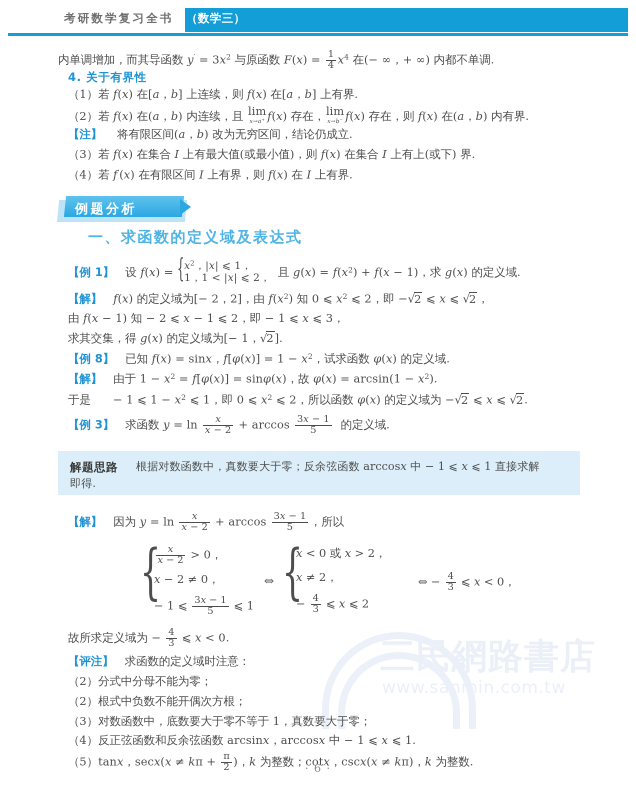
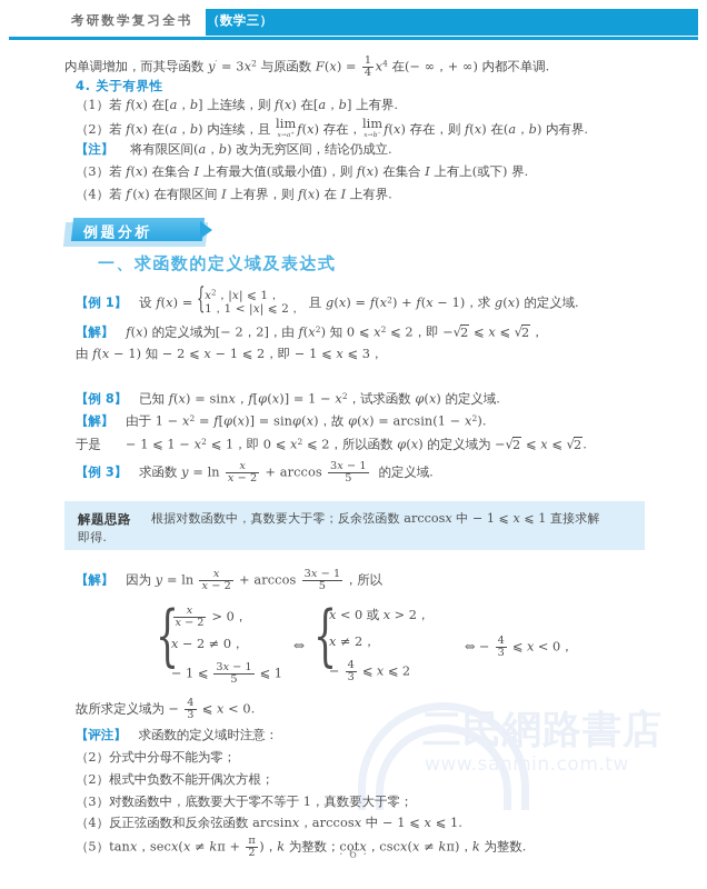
  考研数学复习全书
  （数学三）
  内单调增加，而其导函数 y′ = 3x2 与原函数 F(x) =
  1
  4
  x4 在(− ∞，+ ∞) 内都不单调.
  4. 关于有界性
  （1）若 f(x) 在[a，b] 上连续，则 f(x) 在[a，b] 上有界.
  （2）若 f(x) 在(a，b) 内连续，且
  lim
  f(x) 存在，
  lim
  f(x) 存在，则 f(x) 在(a，b) 内有界.
  【注】 将有限区间(a，b) 改为无穷区间，结论仍成立.
  （3）若 f(x) 在集合 I 上有最大值(或最小值)，则 f(x) 在集合 I 上有上(或下) 界.
  （4）若 f′(x) 在有限区间 I 上有界，则 f(x) 在 I 上有界.
  例题分析
  一、求函数的定义域及表达式
  【例 1】 设 f(x) =
  {
  x2，|x| ⩽ 1，
  1，1 < |x| ⩽ 2，
  且 g(x) = f(x2) + f(x − 1)，求 g(x) 的定义域.
  【解】 f(x) 的定义域为[− 2，2]，由 f(x2) 知 0 ⩽ x2 ⩽ 2，即 −√2 ⩽ x ⩽ √2，
  由 f(x − 1) 知 − 2 ⩽ x − 1 ⩽ 2，即 − 1 ⩽ x ⩽ 3，
- 求其交集，得 g(x) 的定义域为[− 1，√2].
  【例 8】 已知 f(x) = sinx，f[φ(x)] = 1 − x2，试求函数 φ(x) 的定义域.
  【解】 由于 1 − x2 = f[φ(x)] = sinφ(x)，故 φ(x) = arcsin(1 − x2).
  于是 − 1 ⩽ 1 − x2 ⩽ 1，即 0 ⩽ x2 ⩽ 2，所以函数 φ(x) 的定义域为 −√2 ⩽ x ⩽ √2.
  【例 3】 求函数 y = ln
  x
  x − 2
  + arccos
  3x − 1
  5
  的定义域.
  解题思路
  根据对数函数中，真数要大于零；反余弦函数 arccosx 中 − 1 ⩽ x ⩽ 1 直接求解
  即得.
  【解】 因为 y = ln
  x
  x − 2
  + arccos
  3x − 1
  5
  ，所以
  {
  x
  x − 2
  > 0，
  x − 2 ≠ 0，
  − 1 ⩽
  3x − 1
  5
  ⩽ 1
  ⇔
  {
  x < 0 或 x > 2，
  x ≠ 2，
  −
  4
  3
  ⩽ x ⩽ 2
  ⇔ −
  4
  3
  ⩽ x < 0，
  故所求定义域为 −
  4
  3
  ⩽ x < 0.
  【评注】 求函数的定义域时注意：
  （2）分式中分母不能为零；
  （2）根式中负数不能开偶次方根；
  （3）对数函数中，底数要大于零不等于 1，真数要大于零；
  （4）反正弦函数和反余弦函数 arcsinx，arccosx 中 − 1 ⩽ x ⩽ 1.
  （5）tanx，secx(x ≠ kπ +
  π
  2
  )，k 为整数；cotx，cscx(x ≠ kπ)，k 为整数.
  · 6 ·
